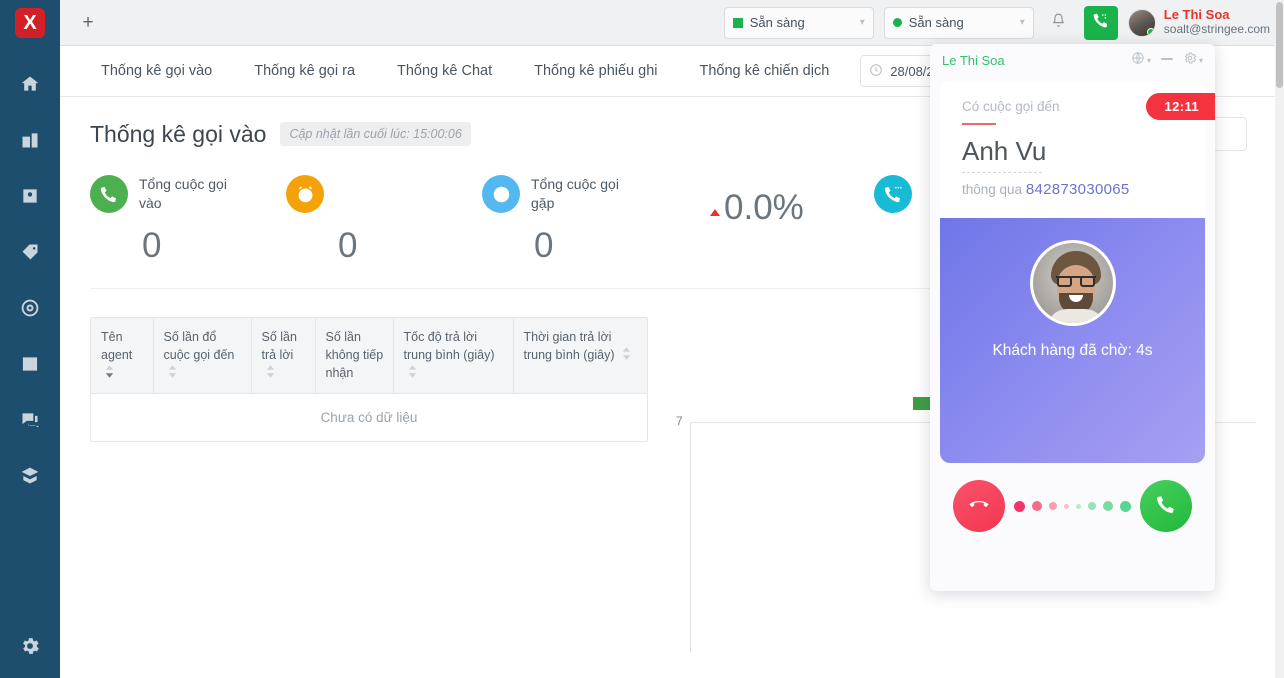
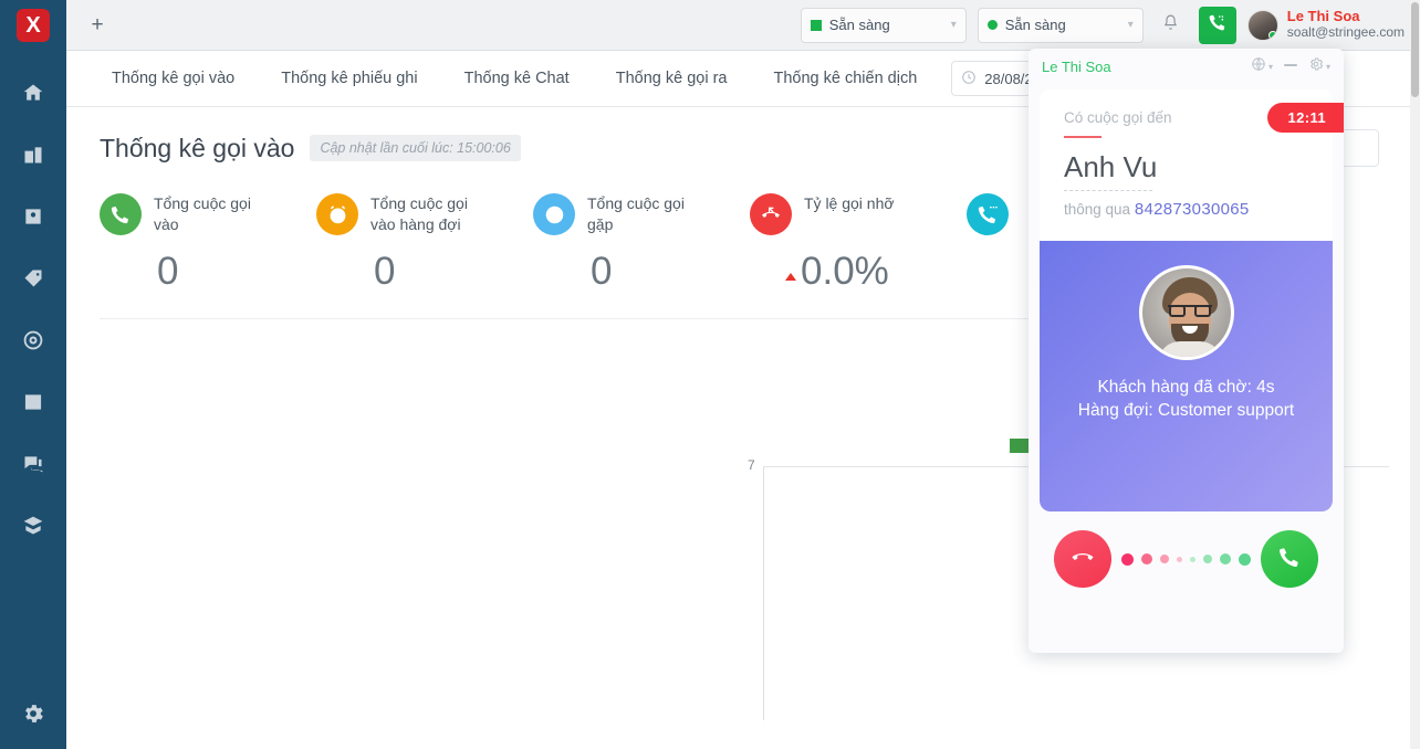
  X
  +
  Sẵn sàng
  ▾
  Sẵn sàng
  ▾
  Le Thi Soa
  soalt@stringee.com
  Thống kê gọi vào
- Thống kê gọi ra
+ Thống kê phiếu ghi
  Thống kê Chat
- Thống kê phiếu ghi
+ Thống kê gọi ra
  Thống kê chiến dịch
  Thống kê gọi vào
  Cập nhật lần cuối lúc: 15:00:06
  Tổng cuộc gọi vào
  0
+ Tổng cuộc gọi vào hàng đợi
  0
  Tổng cuộc gọi gặp
  0
+ Tỷ lệ gọi nhỡ
  0.0%
- Tên agent	Số lần đổ cuộc gọi đến	Số lần trả lời	Số lần không tiếp nhận	Tốc độ trả lời trung bình (giây)	Thời gian trả lời trung bình (giây)
- Chưa có dữ liệu
  7
  Le Thi Soa
  ▾
  ▾
  Có cuộc gọi đến
  12:11
  Anh Vu
  thông qua 842873030065
  Khách hàng đã chờ: 4s
+ Hàng đợi: Customer support
